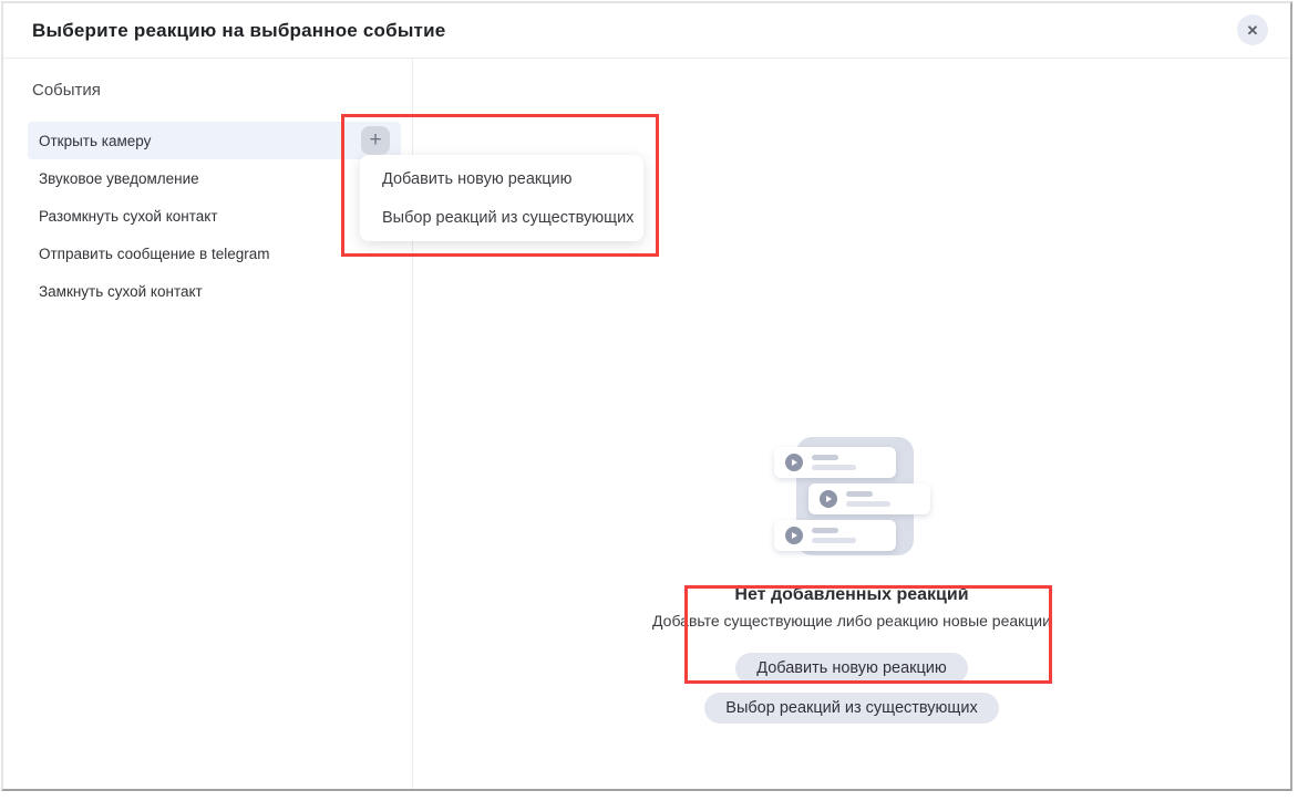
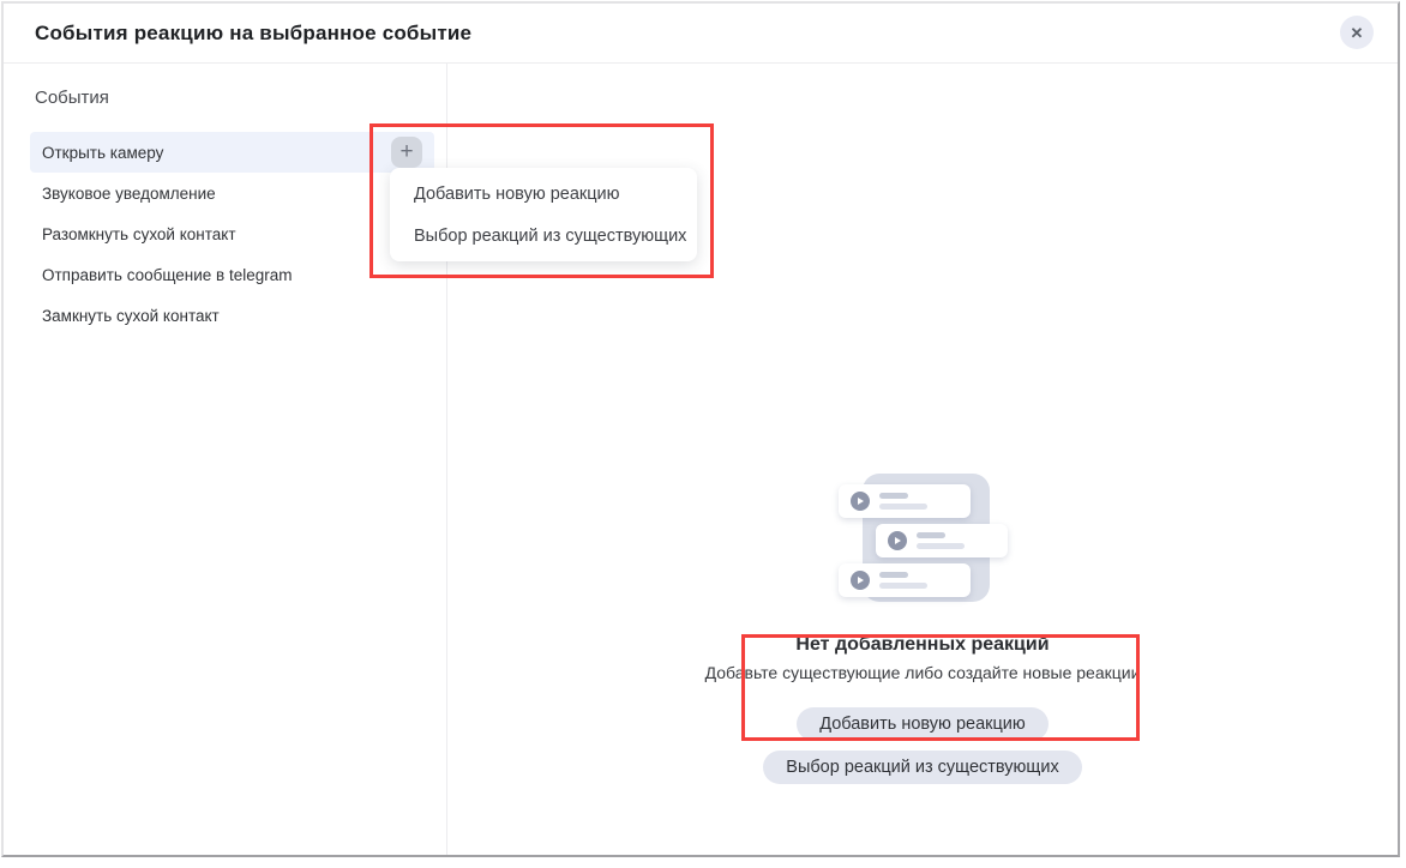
- Выберите реакцию на выбранное событие
+ События реакцию на выбранное событие
  ✕
  События
  Открыть камеру
  Звуковое уведомление
  Разомкнуть сухой контакт
  Отправить сообщение в telegram
  Замкнуть сухой контакт
  Нет добавленных реакций
- Добавьте существующие либо реакцию новые реакции
+ Добавьте существующие либо создайте новые реакции
  Добавить новую реакцию
  Выбор реакций из существующих
  +
  Добавить новую реакцию
  Выбор реакций из существующих
